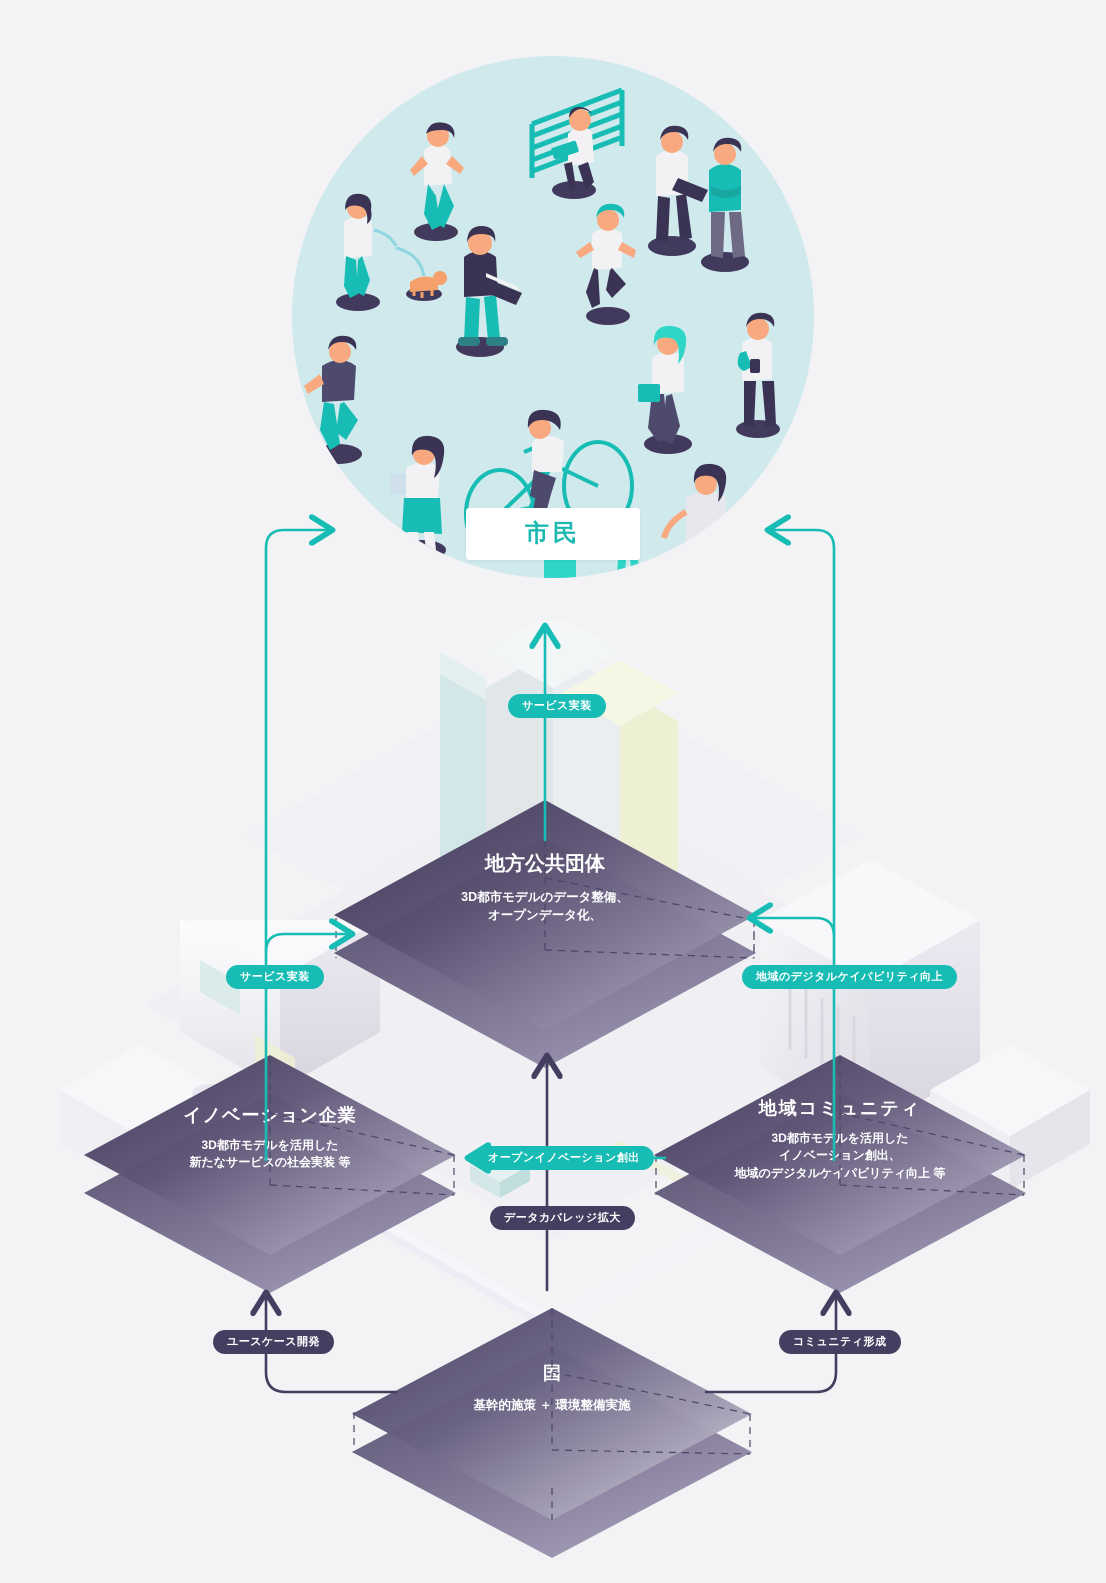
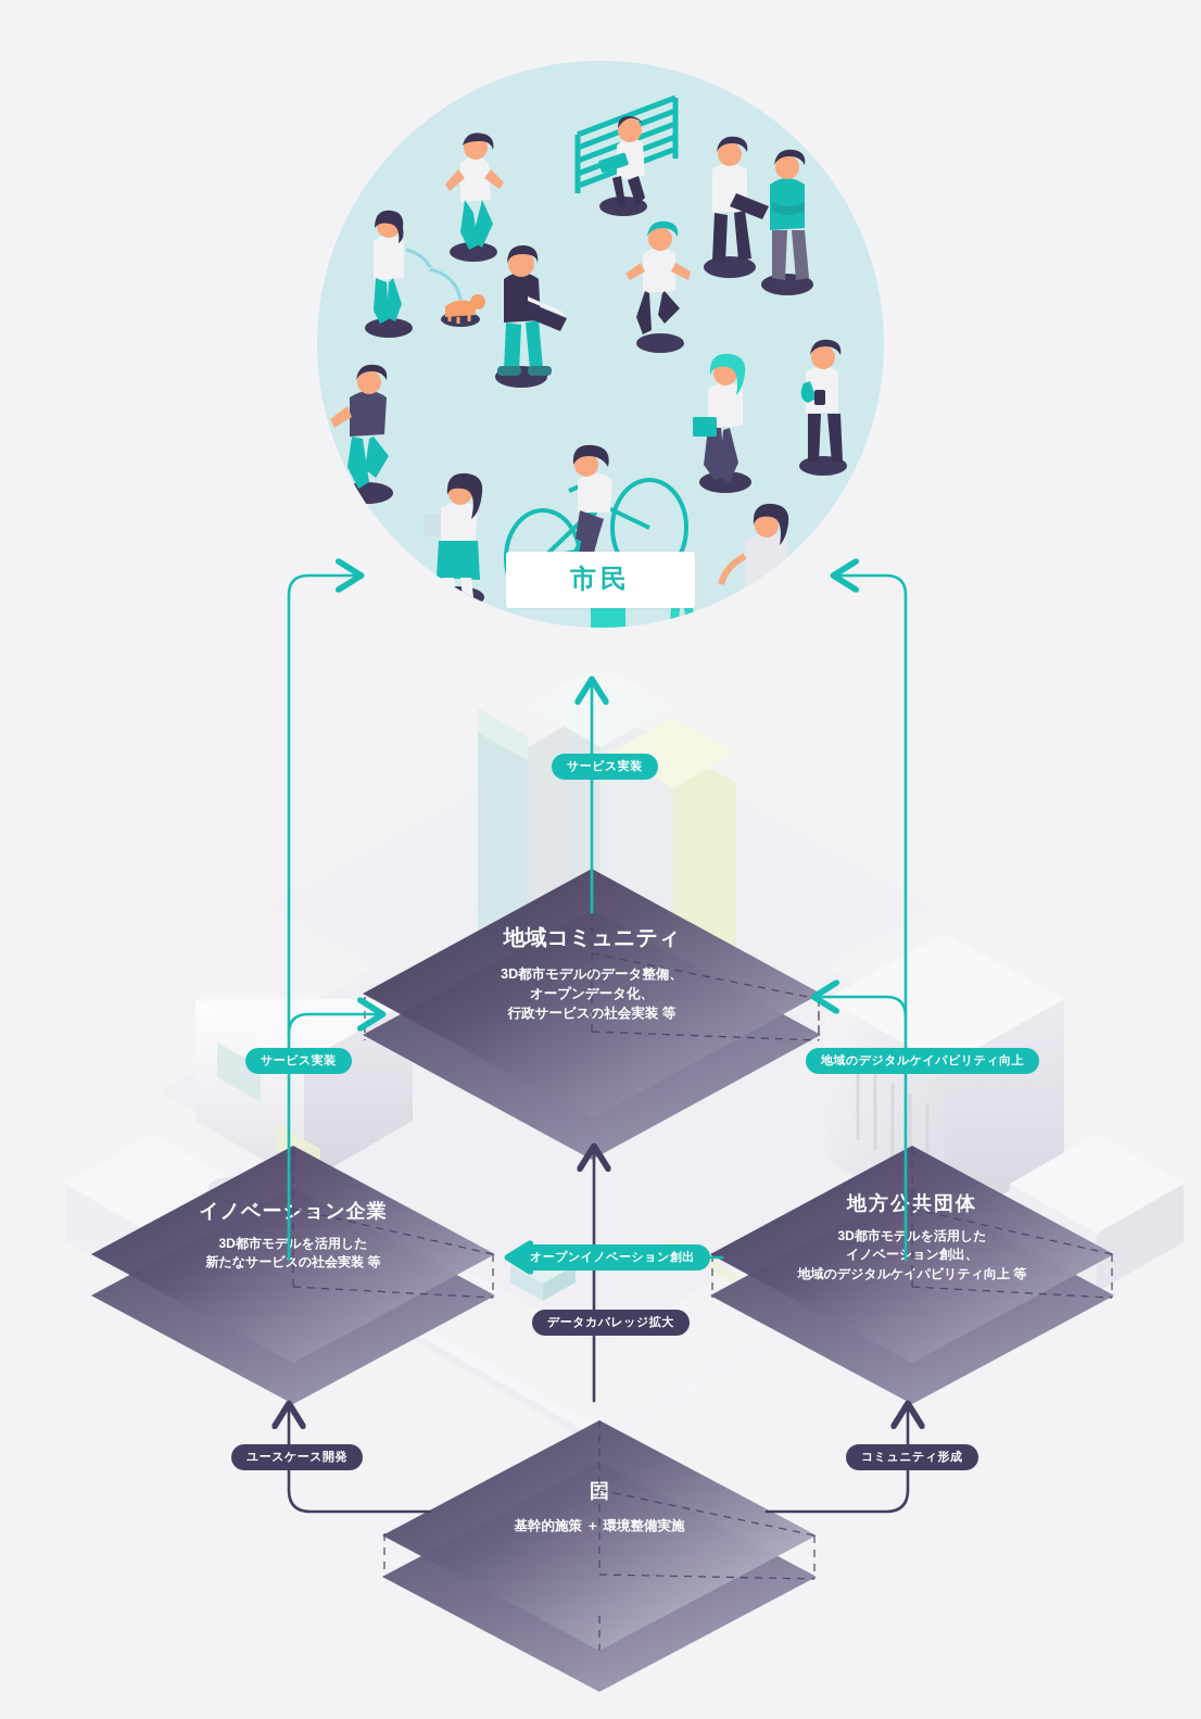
  市民
- 地方公共団体
+ 地域コミュニティ
  3D都市モデルのデータ整備、
  オープンデータ化、
+ 行政サービスの社会実装 等
  イノベーョン企業
  3D都市モデルを活用した
  新たなサービスの社会実装 等
- 地域コミュニティ
+ 地方公共団体
  3D都市モデルを活用した
  イノベーョン創出、
  地域のデジタルケイパビリティ向上 等
  基幹的施策 ＋ 環境整備実施
  サービス実装
  サービス実装
  地域のデジタルケイパビリティ向上
  オープンイノベーション創出
  データカバレッジ拡大
  ユースケース開発
  コミュニティ形成
